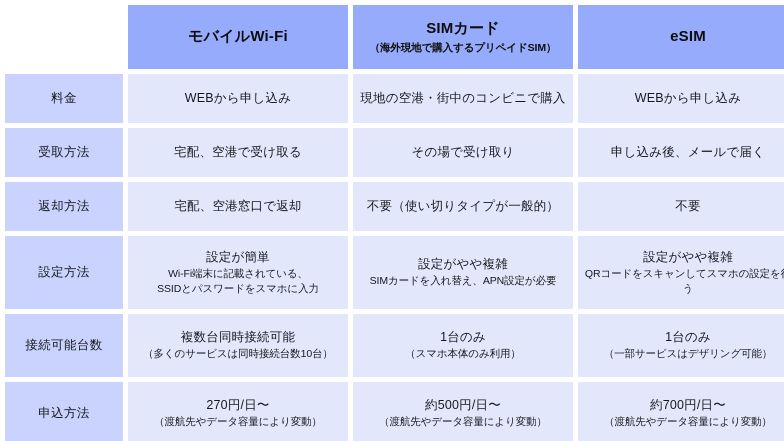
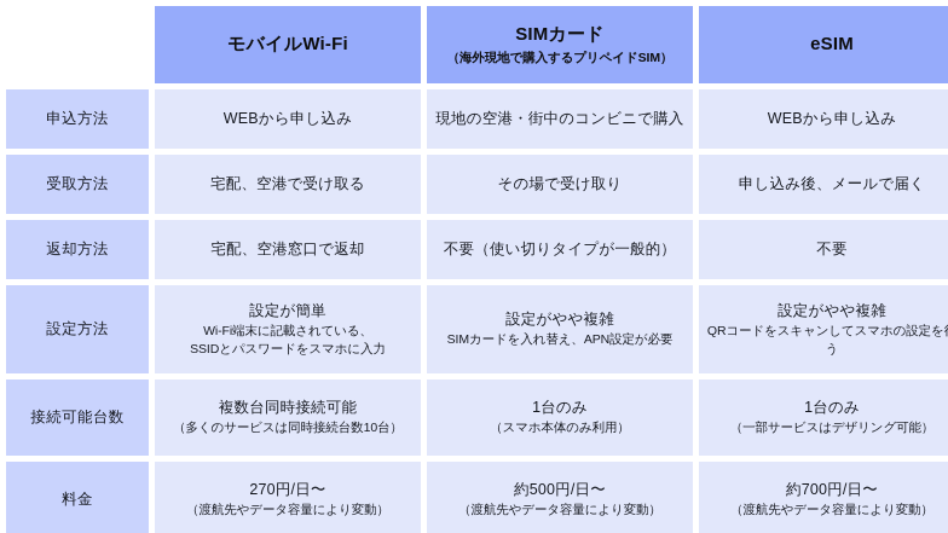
  	モバイルWi-Fi	SIMカード （海外現地で購入するプリペイドSIM）	eSIM
- 料金	WEBから申し込み	現地の空港・街中のコンビニで購入	WEBから申し込み
+ 申込方法	WEBから申し込み	現地の空港・街中のコンビニで購入	WEBから申し込み
  受取方法	宅配、空港で受け取る	その場で受け取り	申し込み後、メールで届く
  返却方法	宅配、空港窓口で返却	不要（使い切りタイプが一般的）	不要
  設定方法	設定が簡単 Wi-Fi端末に記載されている、 SSIDとパスワードをスマホに入力	設定がやや複雑 SIMカードを入れ替え、APN設定が必要	設定がやや複雑 QRコードをスキャンしてスマホの設定をう
  接続可能台数	複数台同時接続可能 （多くのサービスは同時接続台数10台）	1台のみ （スマホ本体のみ利用）	1台のみ （一部サービスはデザリング可能）
- 申込方法	270円/日〜 （渡航先やデータ容量により変動）	約500円/日〜 （渡航先やデータ容量により変動）	約700円/日〜 （渡航先やデータ容量により変動）
+ 料金	270円/日〜 （渡航先やデータ容量により変動）	約500円/日〜 （渡航先やデータ容量により変動）	約700円/日〜 （渡航先やデータ容量により変動）
